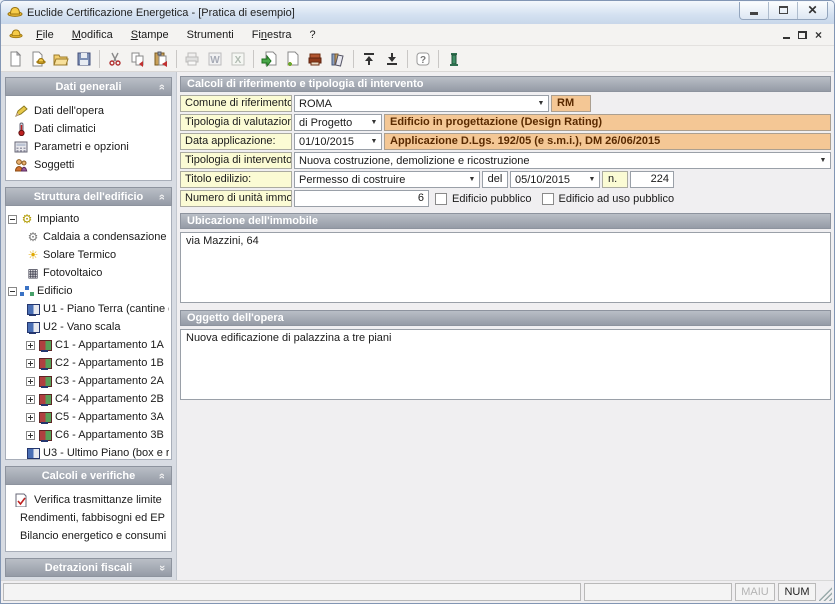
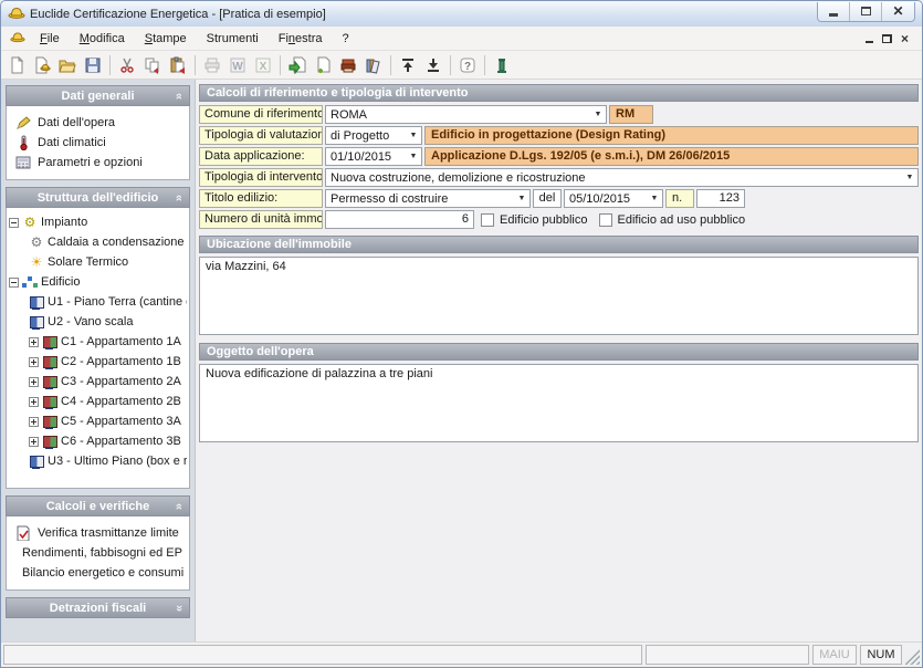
  Euclide Certificazione Energetica - [Pratica di esempio]
  ✕
  File
  Modifica
  Stampe
  Strumenti
  Finestra
  ?
  ×
  W
  X
  ?
  Dati generali
  Dati dell'opera
  Dati climatici
  Parametri e opzioni
- Soggetti
  Struttura dell'edificio
  ⚙
  Impianto
  ⚙
  Caldaia a condensazione
  ☀
  Solare Termico
- ▦
- Fotovoltaico
  Edificio
  U1 - Piano Terra (cantine
  U2 - Vano scala
  C1 - Appartamento 1A
  C2 - Appartamento 1B
  C3 - Appartamento 2A
  C4 - Appartamento 2B
  C5 - Appartamento 3A
  C6 - Appartamento 3B
  U3 - Ultimo Piano (box e r
  Calcoli e verifiche
  Verifica trasmittanze limite
  Rendimenti, fabbisogni ed EP
  Bilancio energetico e consumi
  Detrazioni fiscali
  Calcoli di riferimento e tipologia di intervento
  Comune di riferimento
  ROMA
  RM
  Tipologia di valutazion
  di Progetto
  Edificio in progettazione (Design Rating)
  Data applicazione:
  01/10/2015
  Applicazione D.Lgs. 192/05 (e s.m.i.), DM 26/06/2015
  Tipologia di intervento
  Nuova costruzione, demolizione e ricostruzione
  Titolo edilizio:
  Permesso di costruire
  del
  05/10/2015
  n.
- 224
+ 123
  6
  Edificio pubblico
  Edificio ad uso pubblico
  Ubicazione dell'immobile
  via Mazzini, 64
  Oggetto dell'opera
  Nuova edificazione di palazzina a tre piani
  MAIU
  NUM
